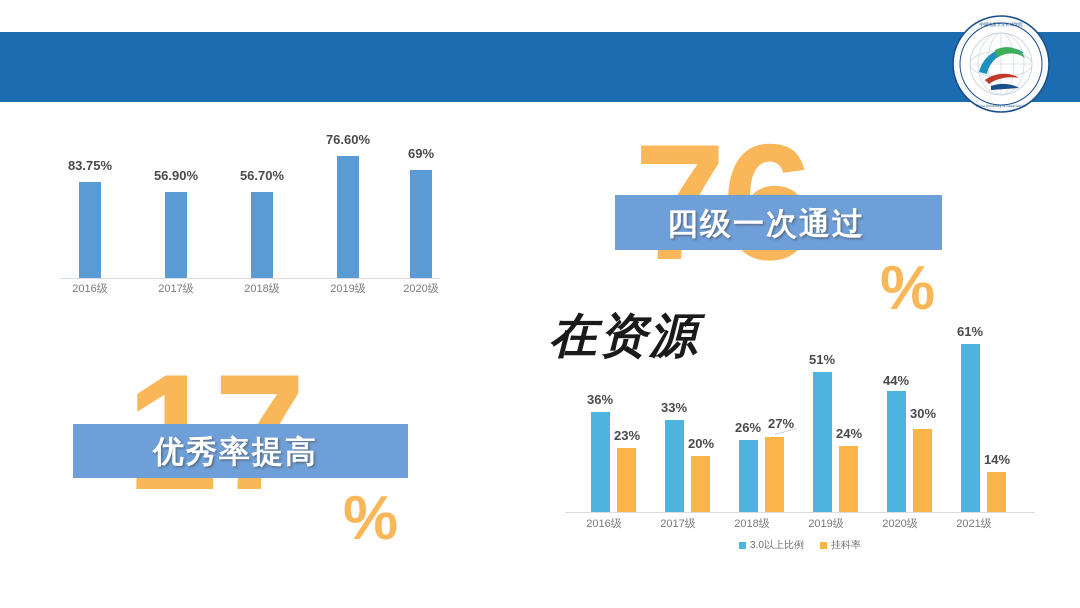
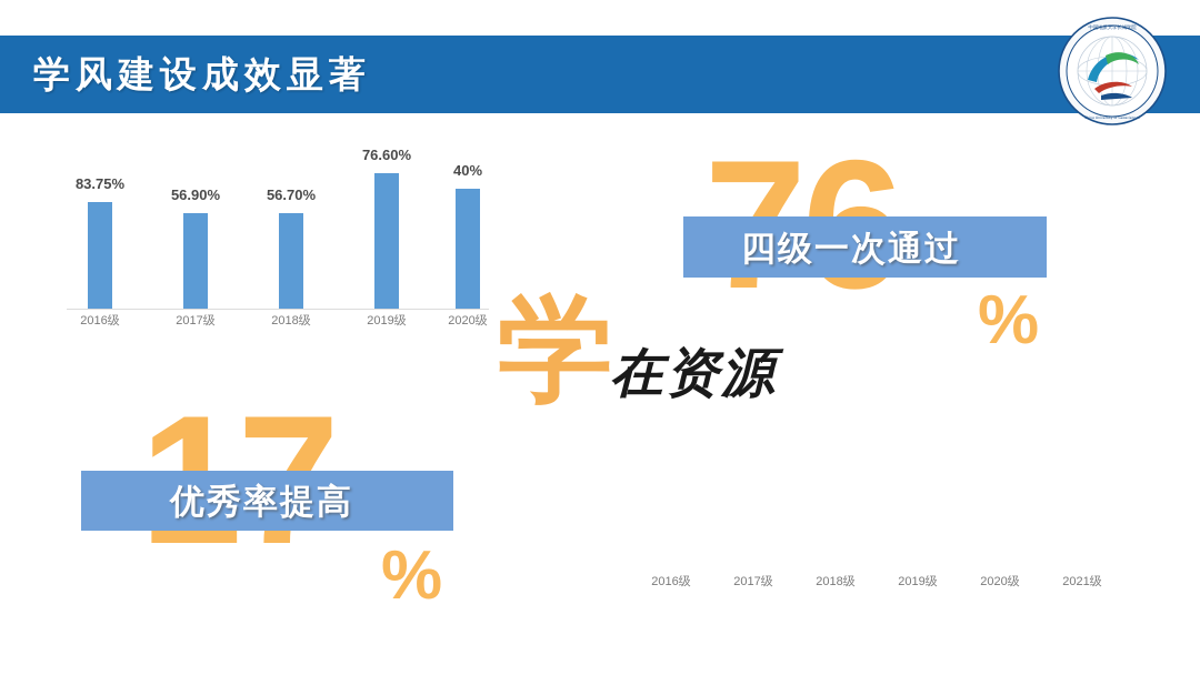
+ 学风建设成效显著
  83.75%
  56.90%
  56.70%
  76.60%
- 69%
+ 40%
  2016级
  2017级
  2018级
  2019级
  2020级
  %
  四级一次通过
  %
  优秀率提高
+ 学
  在资源
- 36%
- 33%
- 26%
- 51%
- 44%
- 61%
- 23%
- 20%
- 27%
- 24%
- 30%
- 14%
  2016级
  2017级
  2018级
  2019级
  2020级
  2021级
- 3.0以上比例
- 挂科率
